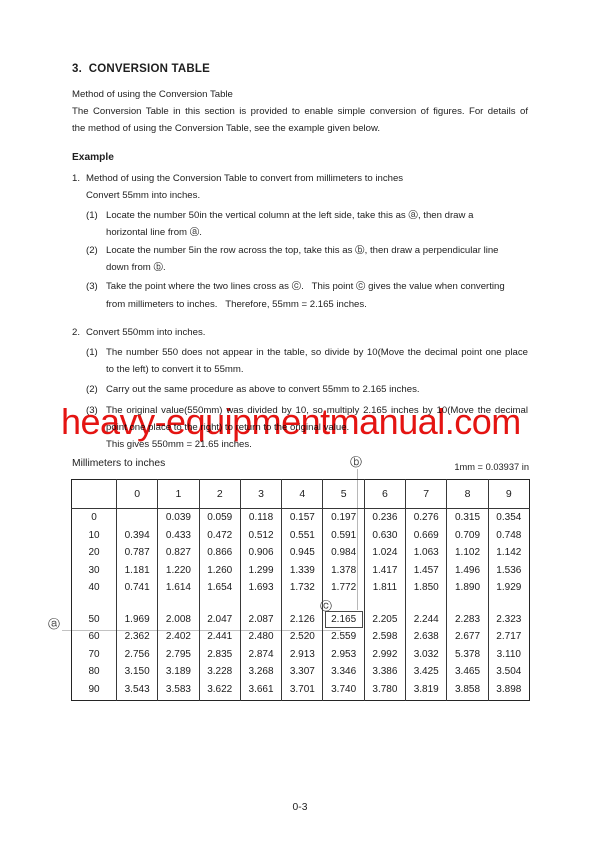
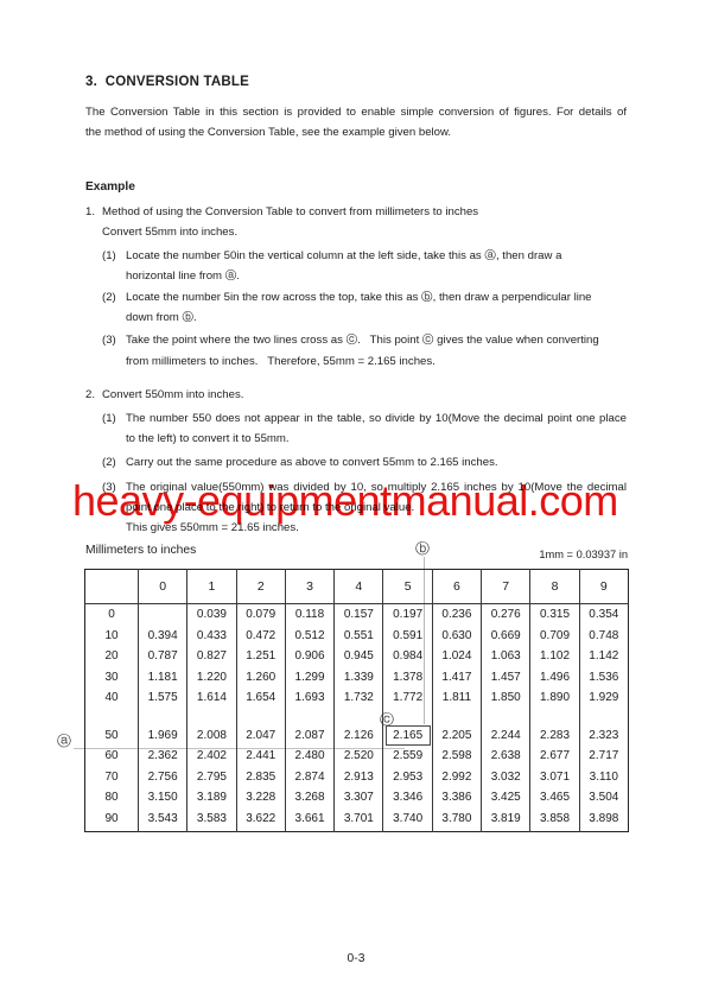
  3. CONVERSION TABLE
- Method of using the Conversion Table
  The Conversion Table in this section is provided to enable simple conversion of figures. For details of
  the method of using the Conversion Table, see the example given below.
  Example
  1.
  Method of using the Conversion Table to convert from millimeters to inches
  Convert 55mm into inches.
  (1)
  Locate the number 50in the vertical column at the left side, take this as ⓐ, then draw a
  horizontal line from ⓐ.
  (2)
  Locate the number 5in the row across the top, take this as ⓑ, then draw a perpendicular line
  down from ⓑ.
  (3)
  Take the point where the two lines cross as ⓒ. This point ⓒ gives the value when converting
  from millimeters to inches. Therefore, 55mm = 2.165 inches.
  2.
  Convert 550mm into inches.
  (1)
  The number 550 does not appear in the table, so divide by 10(Move the decimal point one place
  to the left) to convert it to 55mm.
  (2)
  Carry out the same procedure as above to convert 55mm to 2.165 inches.
  (3)
  The original value(550mm) was divided by 10, so multiply 2.165 inches by 10(Move the decimal
  point one place to the right) to return to the original value.
  This gives 550mm = 21.65 inches.
  heavy-equipmentmanual.com
  Millimeters to inches
  ⓑ
  1mm = 0.03937 in
  ⓐ
  ⓒ
  	0	1	2	3	4	5	6	7	8	9
- 0		0.039	0.059	0.118	0.157	0.197	0.236	0.276	0.315	0.354
+ 0		0.039	0.079	0.118	0.157	0.197	0.236	0.276	0.315	0.354
  10	0.394	0.433	0.472	0.512	0.551	0.591	0.630	0.669	0.709	0.748
- 20	0.787	0.827	0.866	0.906	0.945	0.984	1.024	1.063	1.102	1.142
+ 20	0.787	0.827	1.251	0.906	0.945	0.984	1.024	1.063	1.102	1.142
  30	1.181	1.220	1.260	1.299	1.339	1.378	1.417	1.457	1.496	1.536
- 40	0.741	1.614	1.654	1.693	1.732	1.772	1.811	1.850	1.890	1.929
+ 40	1.575	1.614	1.654	1.693	1.732	1.772	1.811	1.850	1.890	1.929
  50	1.969	2.008	2.047	2.087	2.126	2.165	2.205	2.244	2.283	2.323
  60	2.362	2.402	2.441	2.480	2.520	2.559	2.598	2.638	2.677	2.717
- 70	2.756	2.795	2.835	2.874	2.913	2.953	2.992	3.032	5.378	3.110
+ 70	2.756	2.795	2.835	2.874	2.913	2.953	2.992	3.032	3.071	3.110
  80	3.150	3.189	3.228	3.268	3.307	3.346	3.386	3.425	3.465	3.504
  90	3.543	3.583	3.622	3.661	3.701	3.740	3.780	3.819	3.858	3.898
  0-3
